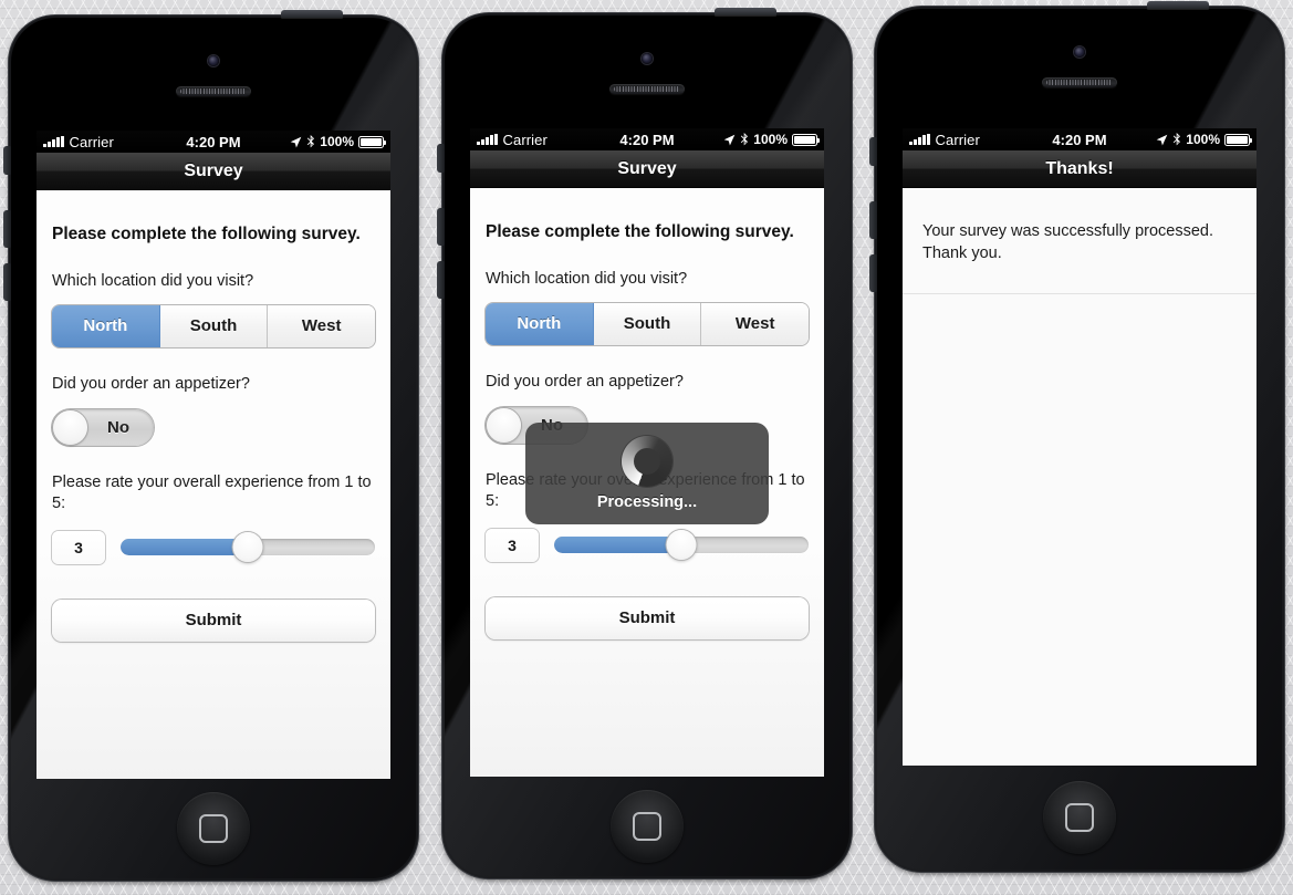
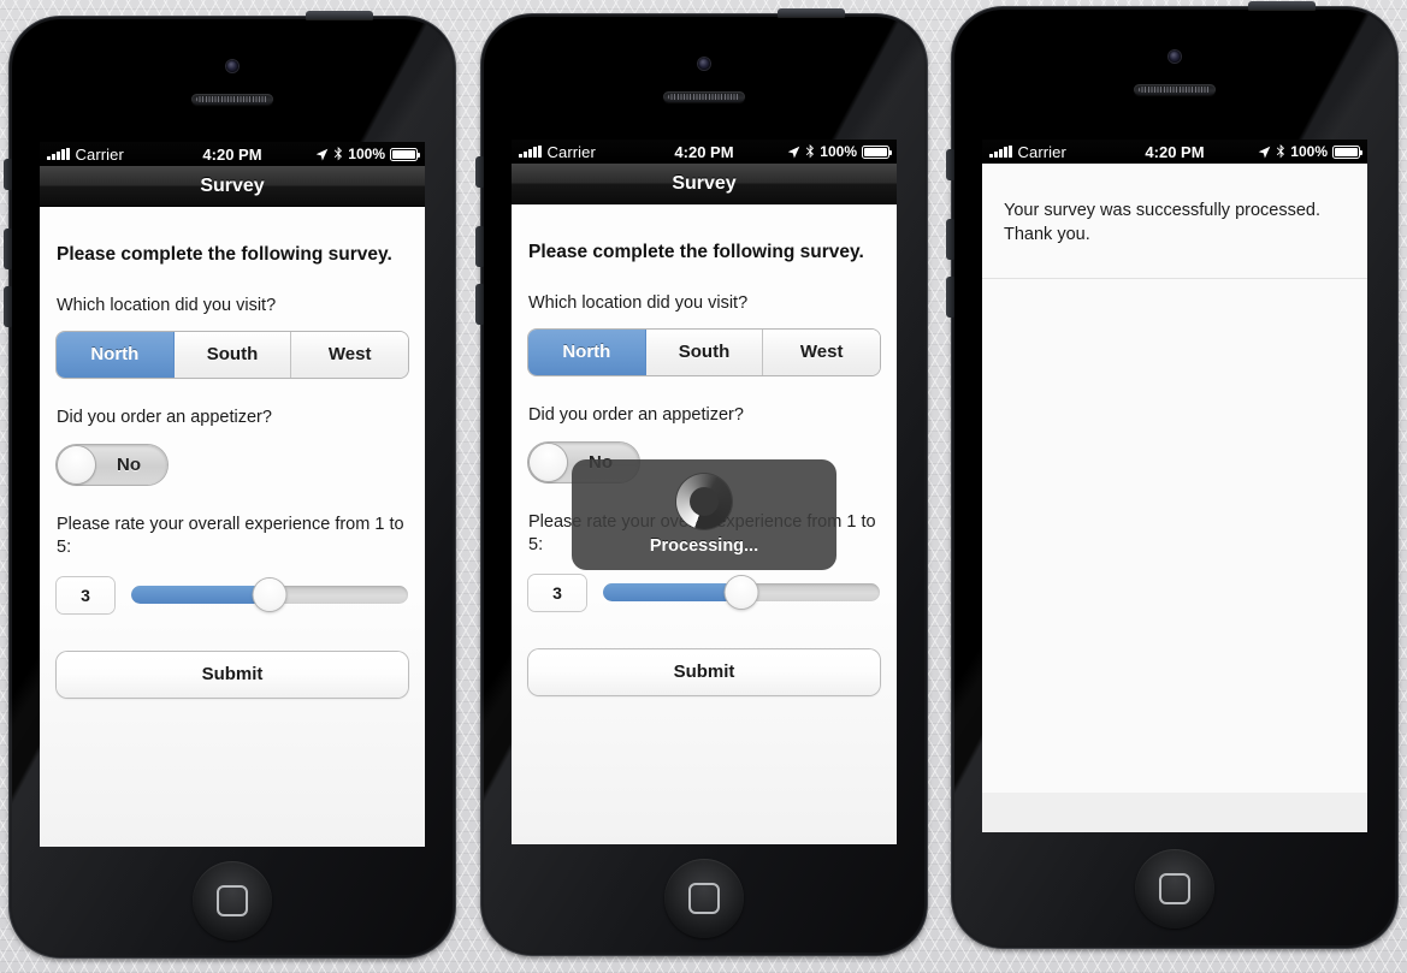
  Carrier
  4:20 PM
  100%
  Survey
  Please complete the following survey.
  Which location did you visit?
  North
  South
  West
  Did you order an appetizer?
  No
  Please rate your overall experience from 1 to 5:
  3
  Submit
  Carrier
  4:20 PM
  100%
  Survey
  Please complete the following survey.
  Which location did you visit?
  North
  South
  West
  Did you order an appetizer?
  No
  Please rate your ovexperience from 1 to 5:
  3
  Submit
  Processing...
  Carrier
  4:20 PM
  100%
- Thanks!
  Your survey was successfully processed. Thank you.
